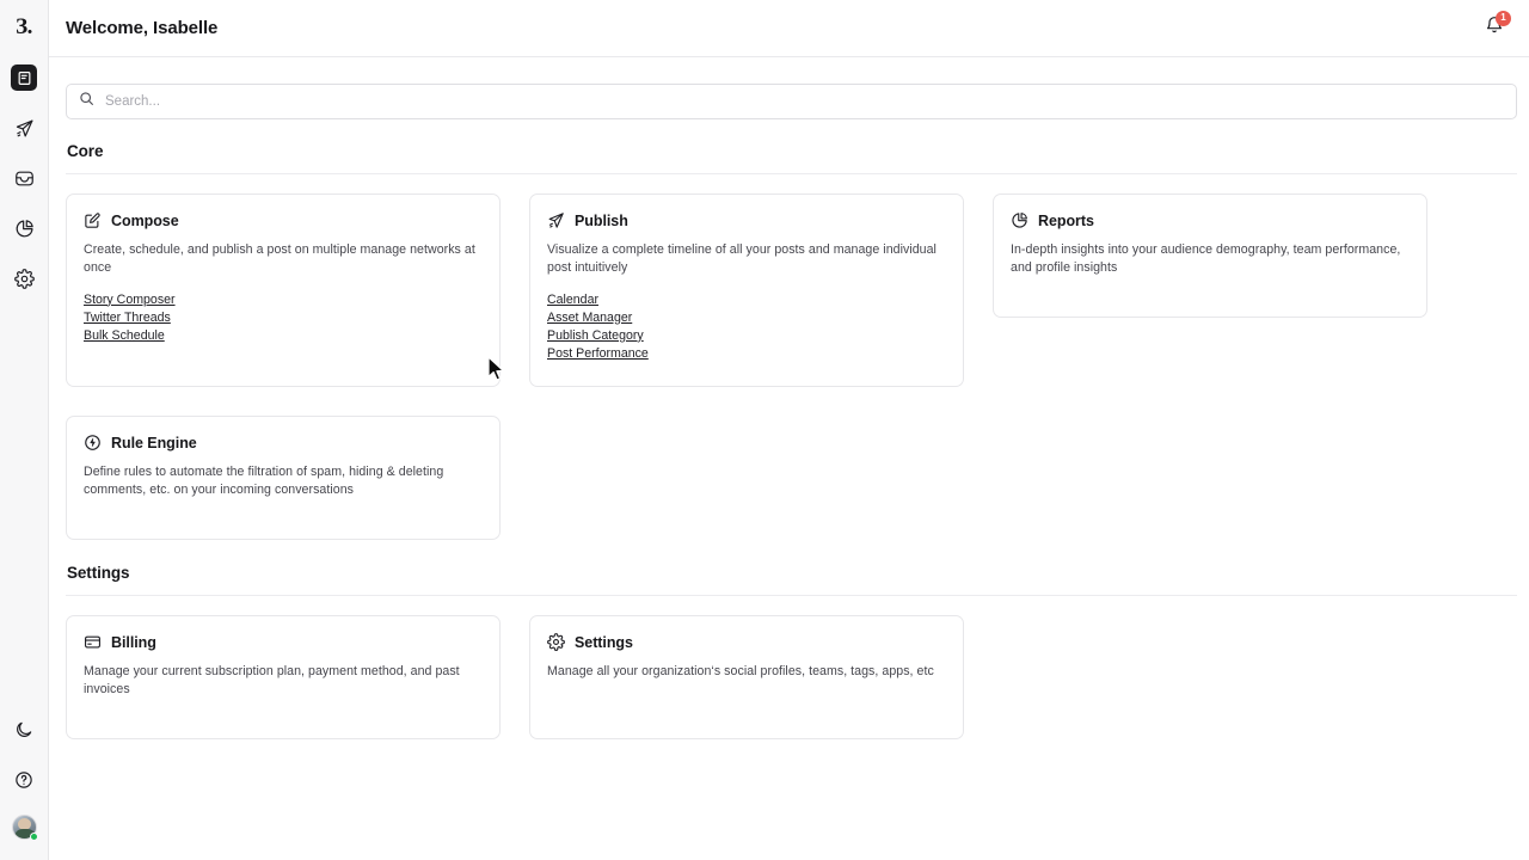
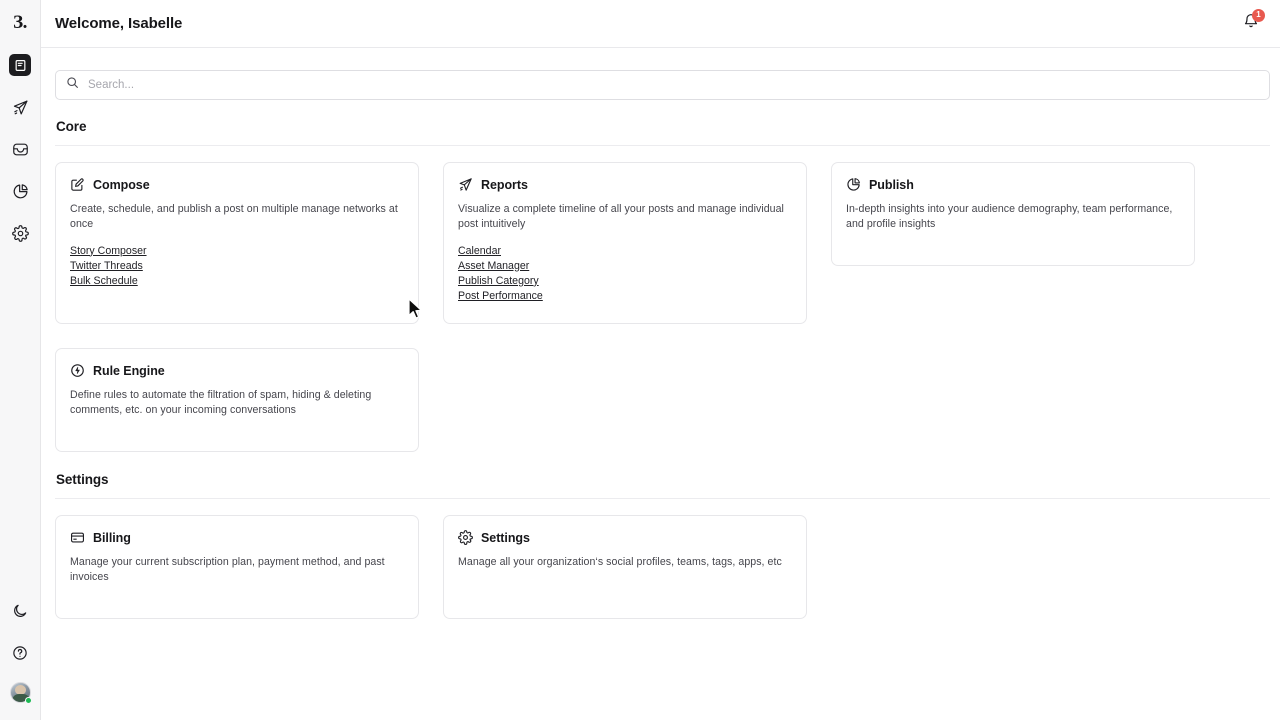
  З.
  Welcome, Isabelle
  1
  Search...
  Core
  Compose
  Create, schedule, and publish a post on multiple manage networks at once
  Story Composer
  Twitter Threads
  Bulk Schedule
- Publish
+ Reports
  Visualize a complete timeline of all your posts and manage individual post intuitively
  Calendar
  Asset Manager
  Publish Category
  Post Performance
- Reports
+ Publish
  In-depth insights into your audience demography, team performance, and profile insights
  Rule Engine
  Define rules to automate the filtration of spam, hiding & deleting comments, etc. on your incoming conversations
  Settings
  Billing
  Manage your current subscription plan, payment method, and past invoices
  Settings
  Manage all your organization‘s social profiles, teams, tags, apps, etc
